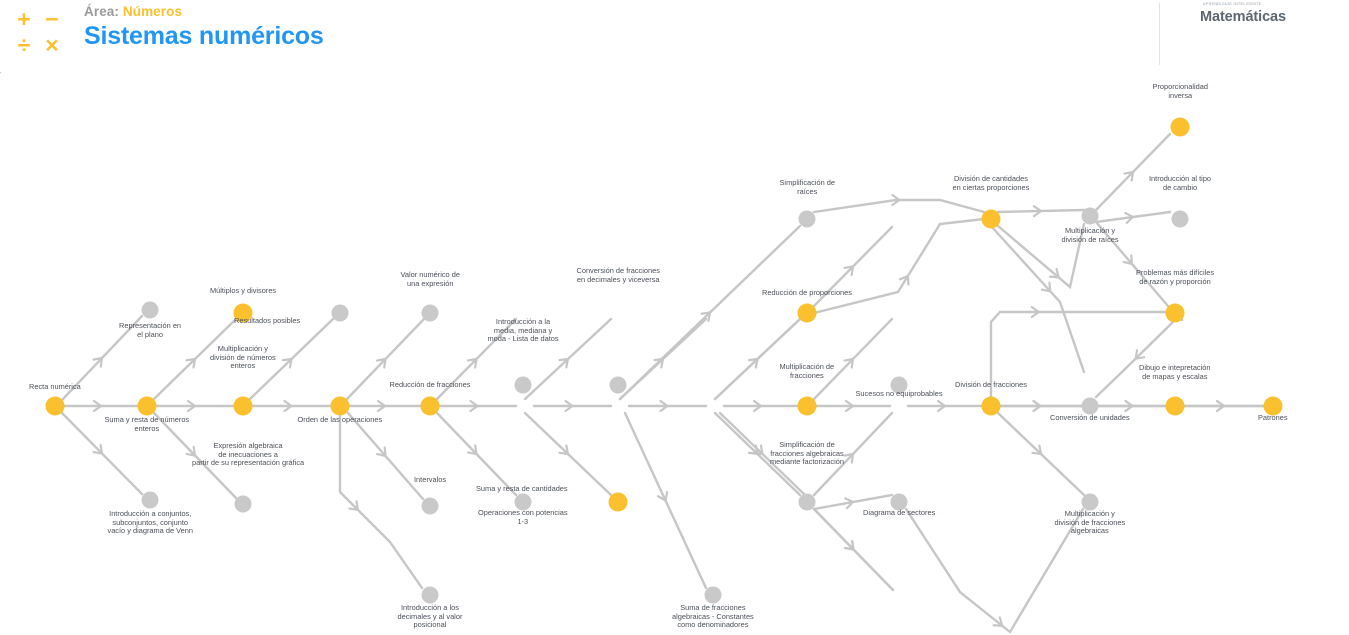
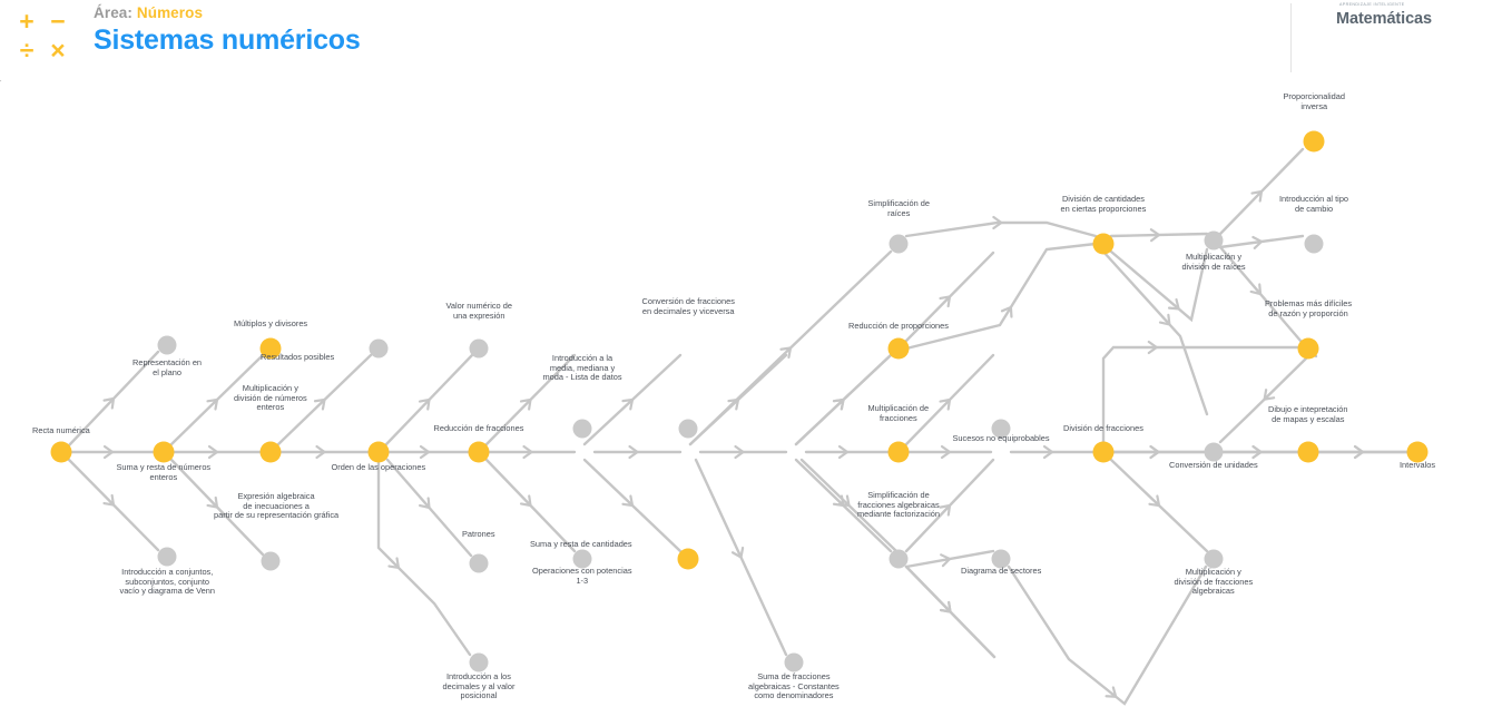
  +
  −
  ÷
  ×
  Área: Números
  Sistemas numéricos
  Matemáticas
  Recta numérica
  Representación en
  el plano
  Introducción a conjuntos,
  subconjuntos, conjunto
  vacío y diagrama de Venn
  Suma y resta de números
  enteros
  Múltiplos y divisores
  Expresión algebraica
  de inecuaciones a
  partir de su representación gráfica
  Multiplicación y
  división de números
  enteros
  Resultados posibles
  Orden de las operaciones
  Valor numérico de
  una expresión
- Intervalos
+ Patrones
  Introducción a los
  decimales y al valor
  posicional
  Reducción de fracciones
  Introducción a la
  media, mediana y
  moda - Lista de datos
  Operaciones con potencias
  1-3
  Conversión de fracciones
  en decimales y viceversa
  Suma y resta de cantidades
  Suma de fracciones
  algebraicas - Constantes
  como denominadores
  Simplificación de
  raíces
  Reducción de proporciones
  Multiplicación de
  fracciones
  Simplificación de
  fracciones algebraicas
  mediante factorización
  Sucesos no equiprobables
  Diagrama de sectores
  División de cantidades
  en ciertas proporciones
  División de fracciones
  Multiplicación y
  división de raíces
  Conversión de unidades
  Multiplicación y
  división de fracciones
  algebraicas
  Proporcionalidad
  inversa
  Introducción al tipo
  de cambio
  Problemas más difíciles
  de razón y proporción
  Dibujo e intepretación
  de mapas y escalas
- Patrones
+ Intervalos
